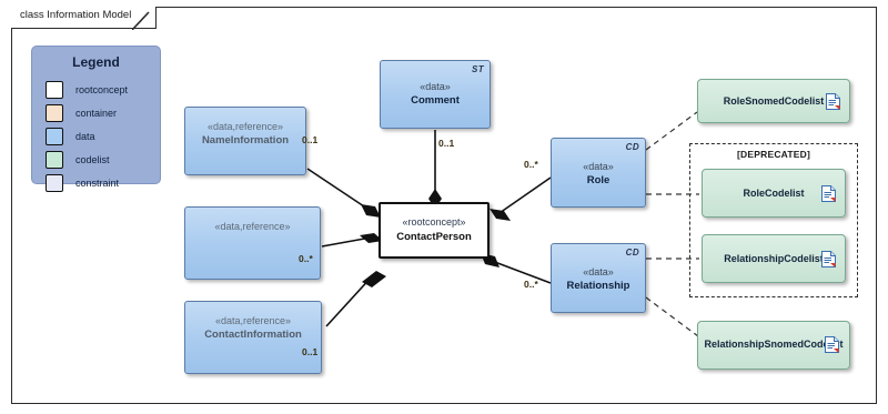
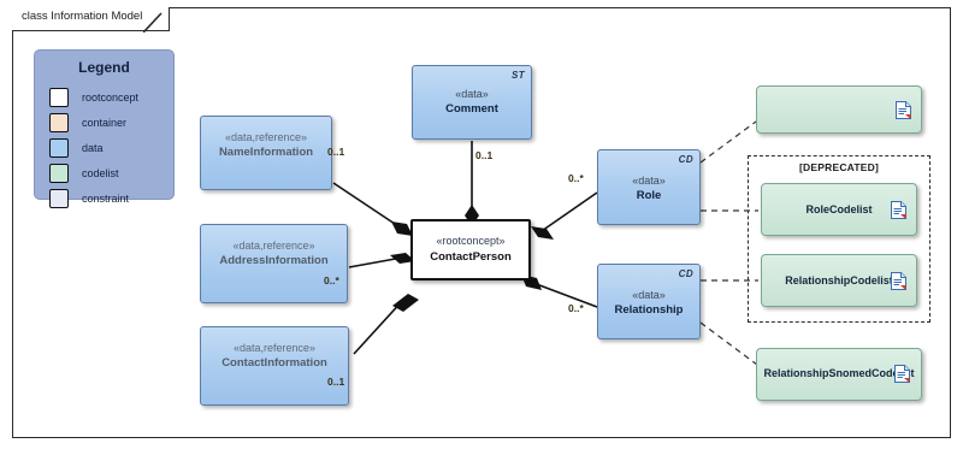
  class Information Model
  Legend
  rootconcept
  container
  data
  codelist
  constraint
  ST
  «data»
  Comment
  «data,reference»
  NameInformation
  «data,reference»
+ AddressInformation
  «data,reference»
  ContactInformation
  «rootconcept»
  ContactPerson
  CD
  «data»
  Role
  CD
  «data»
  Relationship
  [DEPRECATED]
- RoleSnomedCodelist
  RoleCodelist
  RelationshipCodelis
  RelationshipSnomedCodt
  0..1
  0..*
  0..1
  0..1
  0..*
  0..*
